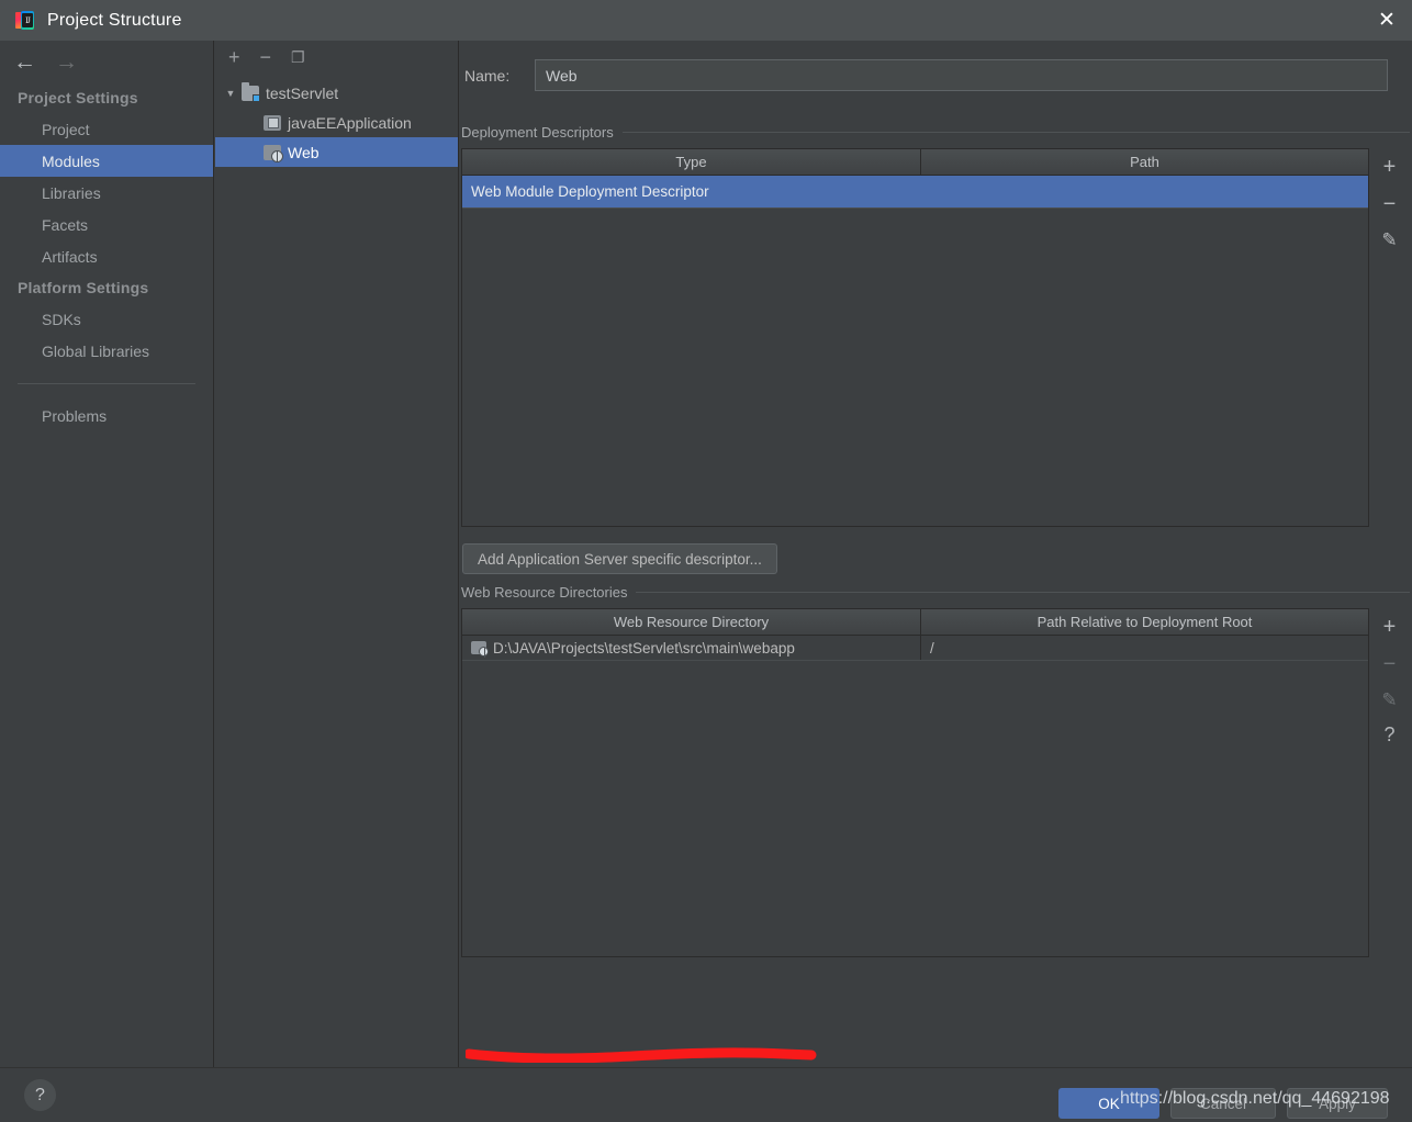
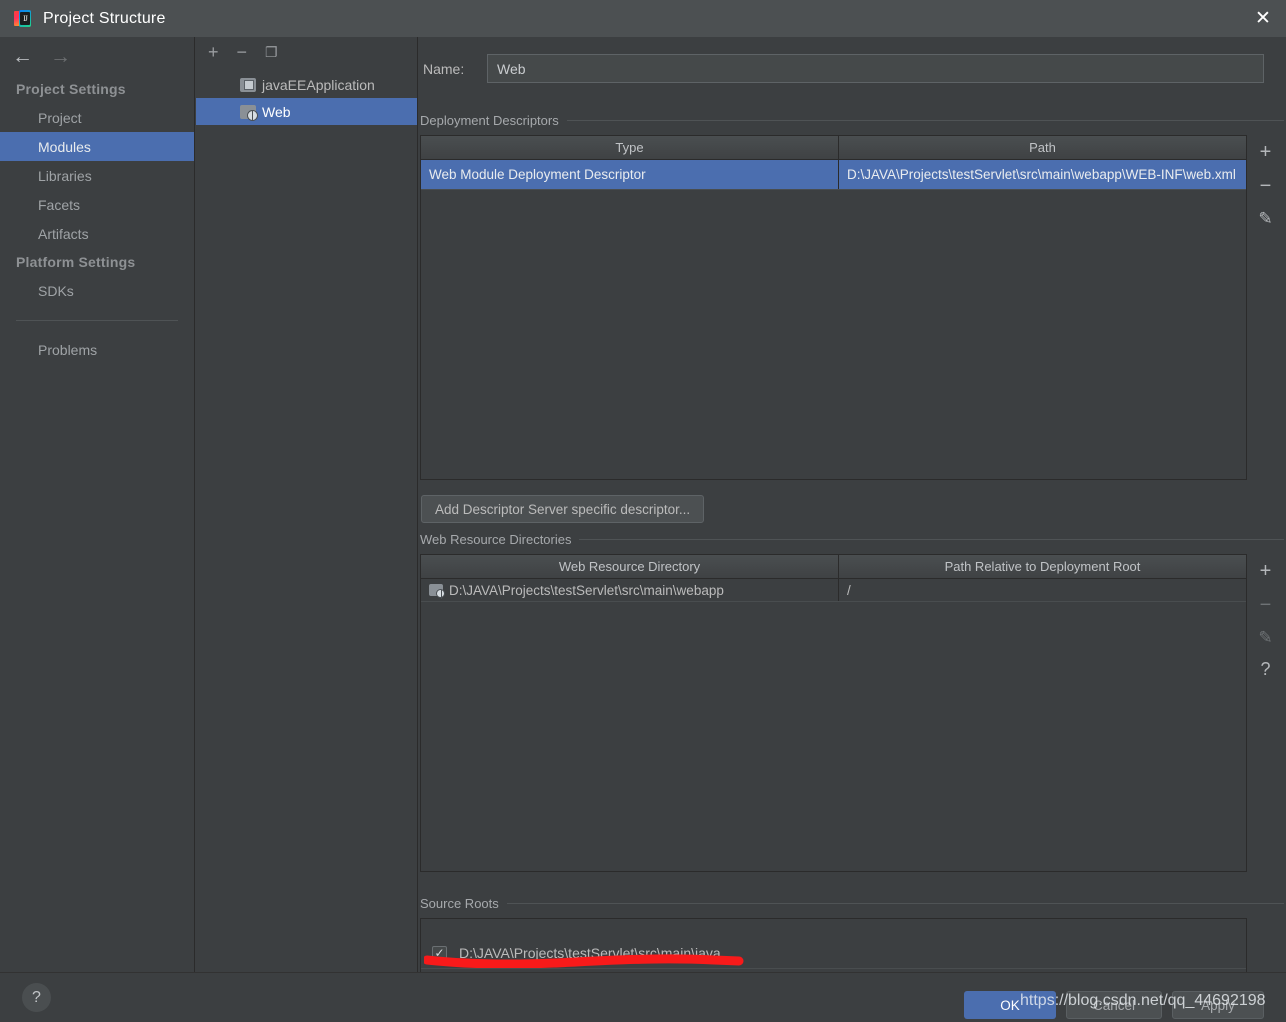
  IJ
  Project Structure
  ✕
  ←
  →
  Project Settings
  Project
  Modules
  Libraries
  Facets
  Artifacts
  Platform Settings
  SDKs
- Global Libraries
  Problems
  +
  −
  ❐
- ▼
- testServlet
  javaEEApplication
  Web
  Name:
  Web
  Deployment Descriptors
  Type
  Path
  Web Module Deployment Descriptor
+ D:\JAVA\Projects\testServlet\src\main\webapp\WEB-INF\web.xml
  +
  −
  ✎
- Add Application Server specific descriptor...
+ Add Descriptor Server specific descriptor...
  Web Resource Directories
  Web Resource Directory
  Path Relative to Deployment Root
  D:\JAVA\Projects\testServlet\src\main\webapp
  /
  +
  −
  ✎
  ?
+ Source Roots
+ ✓
+ D:\JAVA\Projects\testServlet\src\main\java
  ?
  OK
  Cancel
  Apply
  https://blog.csdn.net/qq_44692198
